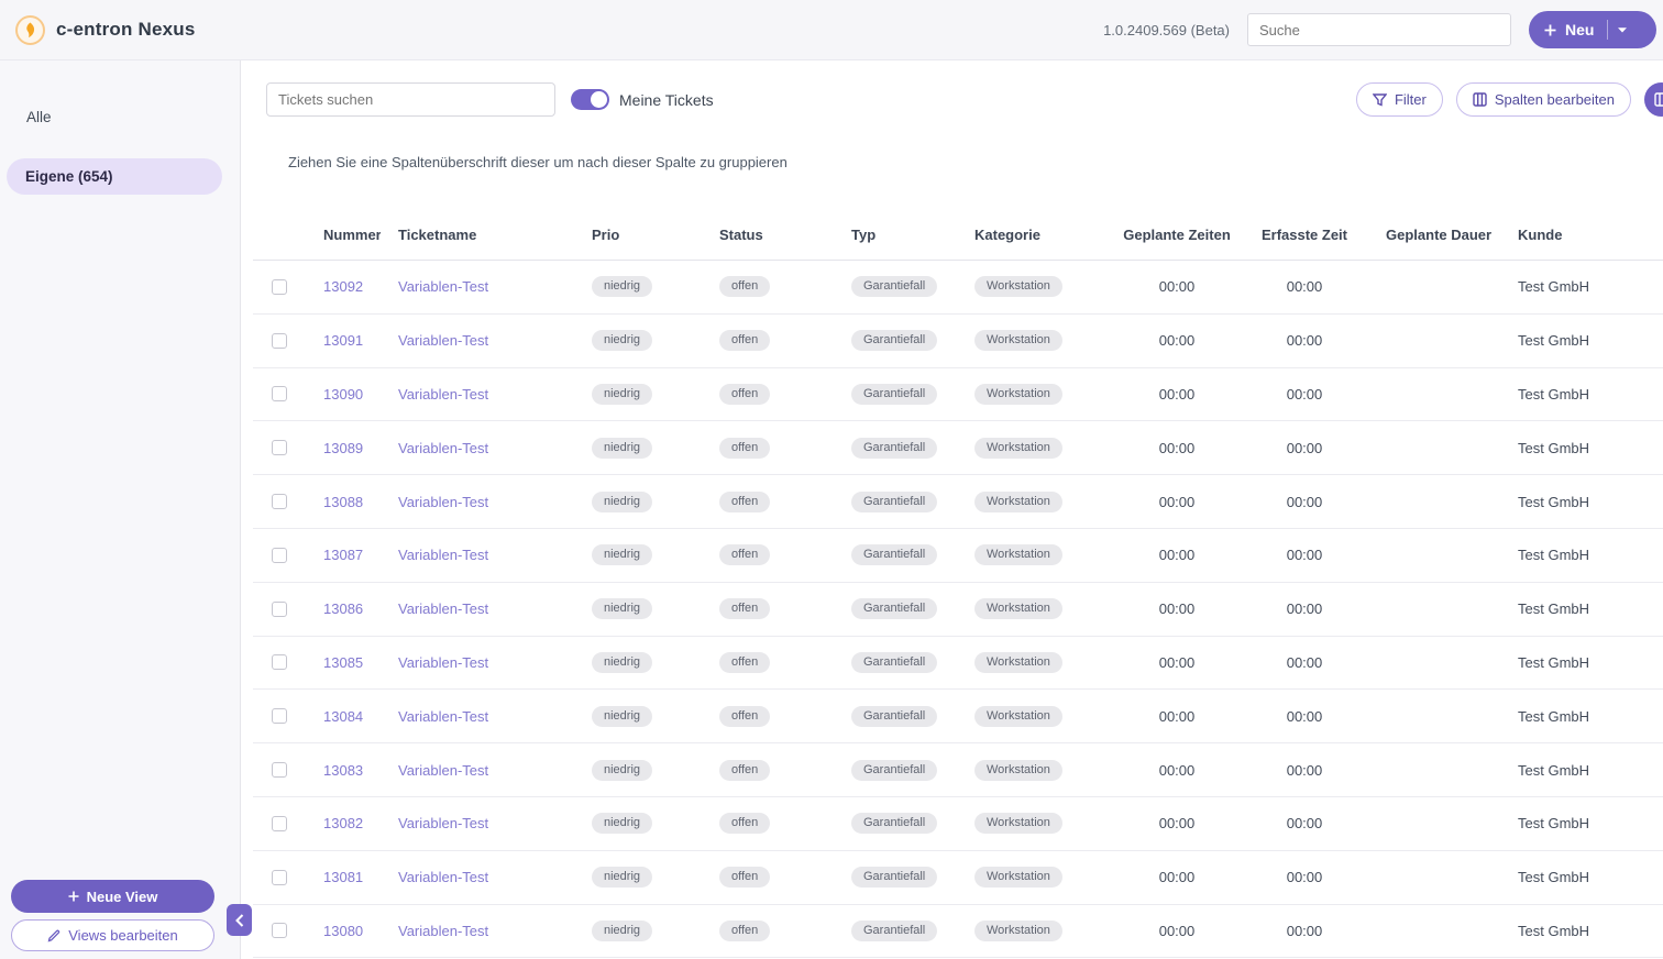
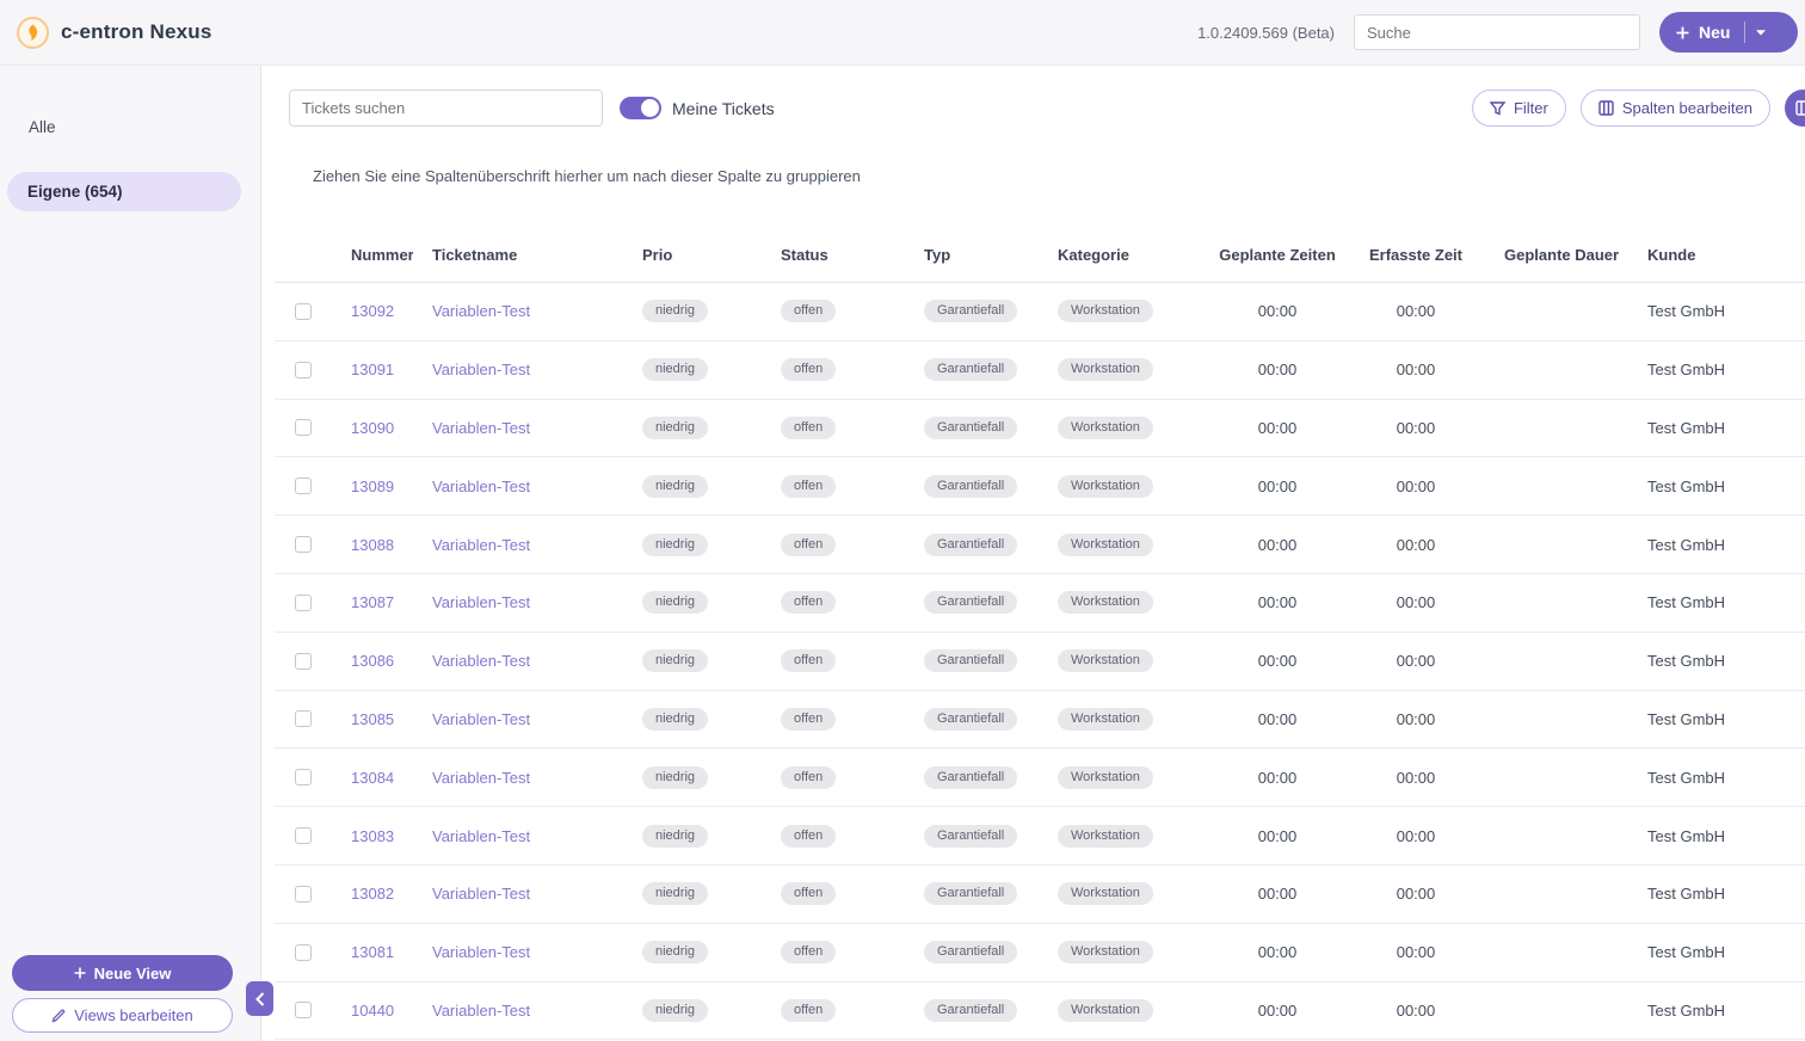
  c-entron Nexus
  1.0.2409.569 (Beta)
  Suche
  Neu
  Alle
  Eigene (654)
  Neue View
  Views bearbeiten
  Tickets suchen
  Meine Tickets
  Filter
  Spalten bearbeiten
- Ziehen Sie eine Spaltenüberschrift dieser um nach dieser Spalte zu gruppieren
+ Ziehen Sie eine Spaltenüberschrift hierher um nach dieser Spalte zu gruppieren
  Nummer
  Ticketname
  Prio
  Status
  Typ
  Kategorie
  Geplante Zeiten
  Erfasste Zeit
  Geplante Dauer
  Kunde
  13092
  Variablen-Test
  niedrig
  offen
  Garantiefall
  Workstation
  00:00
  00:00
  Test GmbH
  13091
  Variablen-Test
  niedrig
  offen
  Garantiefall
  Workstation
  00:00
  00:00
  Test GmbH
  13090
  Variablen-Test
  niedrig
  offen
  Garantiefall
  Workstation
  00:00
  00:00
  Test GmbH
  13089
  Variablen-Test
  niedrig
  offen
  Garantiefall
  Workstation
  00:00
  00:00
  Test GmbH
  13088
  Variablen-Test
  niedrig
  offen
  Garantiefall
  Workstation
  00:00
  00:00
  Test GmbH
  13087
  Variablen-Test
  niedrig
  offen
  Garantiefall
  Workstation
  00:00
  00:00
  Test GmbH
  13086
  Variablen-Test
  niedrig
  offen
  Garantiefall
  Workstation
  00:00
  00:00
  Test GmbH
  13085
  Variablen-Test
  niedrig
  offen
  Garantiefall
  Workstation
  00:00
  00:00
  Test GmbH
  13084
  Variablen-Test
  niedrig
  offen
  Garantiefall
  Workstation
  00:00
  00:00
  Test GmbH
  13083
  Variablen-Test
  niedrig
  offen
  Garantiefall
  Workstation
  00:00
  00:00
  Test GmbH
  13082
  Variablen-Test
  niedrig
  offen
  Garantiefall
  Workstation
  00:00
  00:00
  Test GmbH
  13081
  Variablen-Test
  niedrig
  offen
  Garantiefall
  Workstation
  00:00
  00:00
  Test GmbH
- 13080
+ 10440
  Variablen-Test
  niedrig
  offen
  Garantiefall
  Workstation
  00:00
  00:00
  Test GmbH
